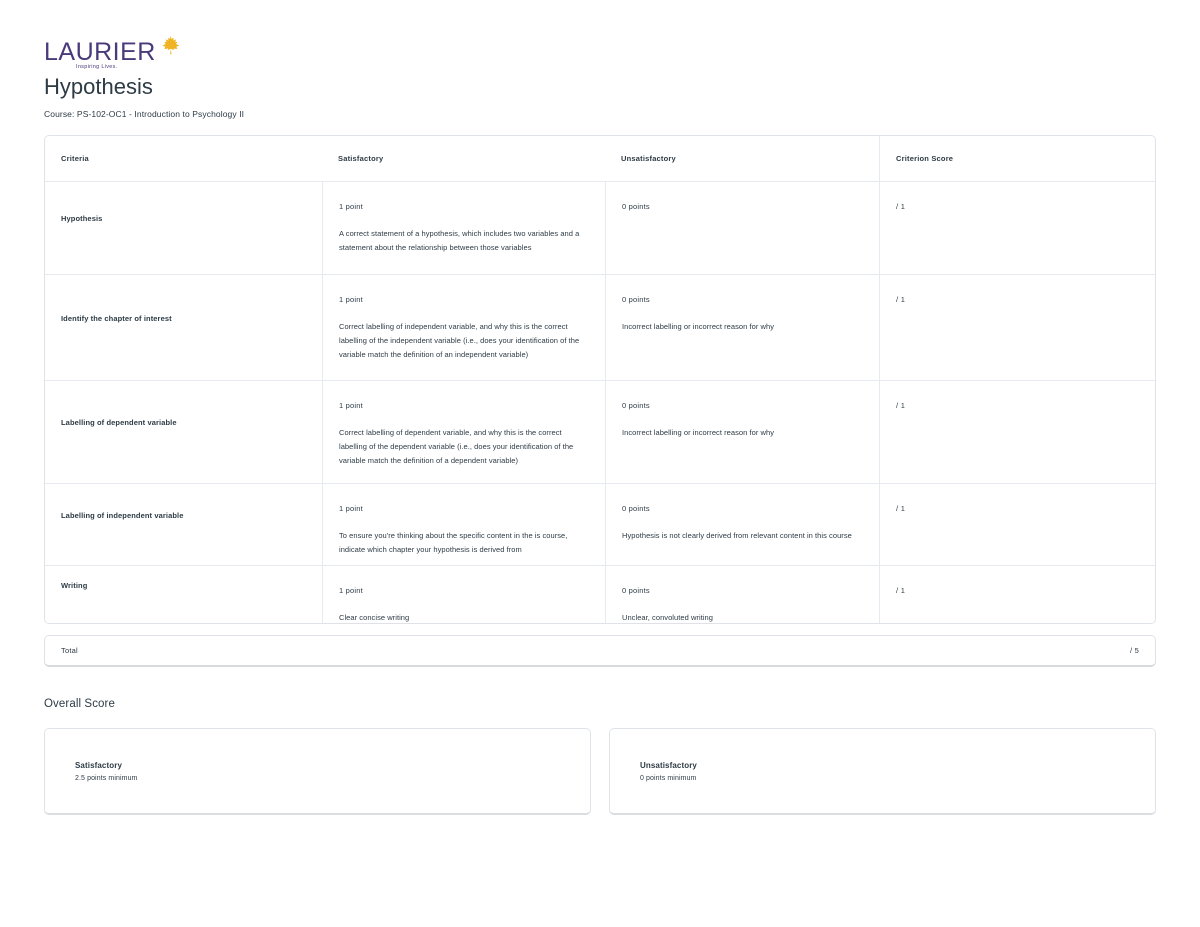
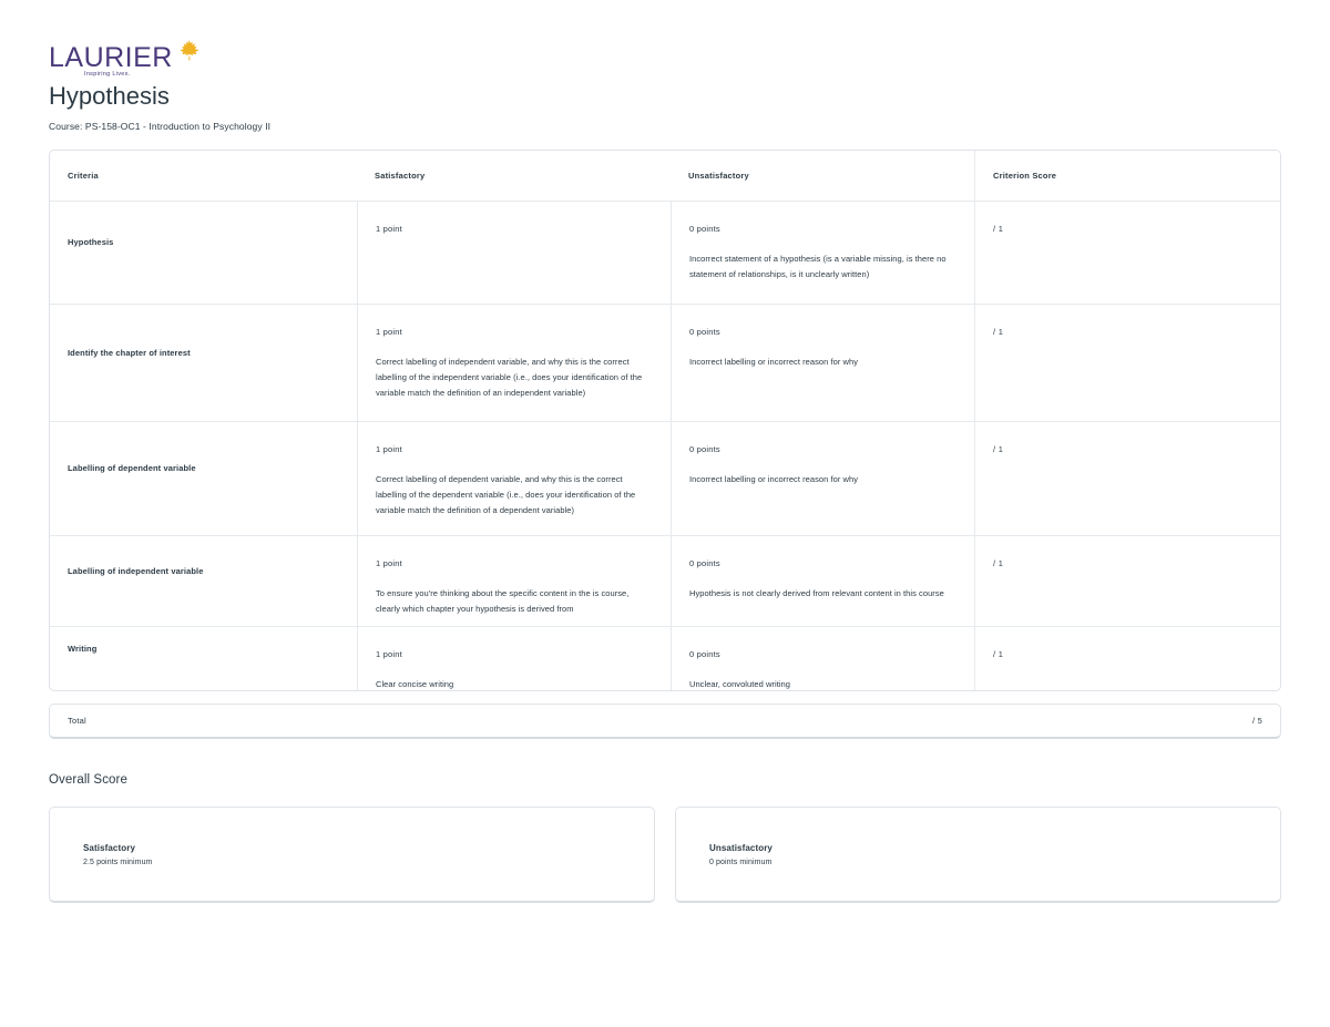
  LAURIER
  Hypothesis
- Course: PS-102-OC1 - Introduction to Psychology II
+ Course: PS-158-OC1 - Introduction to Psychology II
  Criteria
  Satisfactory
  Unsatisfactory
  Criterion Score
  Hypothesis
  1 point
- A correct statement of a hypothesis, which includes two variables and a statement about the relationship between those variables
  0 points
+ Incorrect statement of a hypothesis (is a variable missing, is there no statement of relationships, is it unclearly written)
  / 1
  Identify the chapter of interest
  1 point
  Correct labelling of independent variable, and why this is the correct labelling of the independent variable (i.e., does your identification of the variable match the definition of an independent variable)
  0 points
  Incorrect labelling or incorrect reason for why
  / 1
  Labelling of dependent variable
  1 point
  Correct labelling of dependent variable, and why this is the correct labelling of the dependent variable (i.e., does your identification of the variable match the definition of a dependent variable)
  0 points
  Incorrect labelling or incorrect reason for why
  / 1
  Labelling of independent variable
  1 point
- To ensure you're thinking about the specific content in the is course, indicate which chapter your hypothesis is derived from
+ To ensure you're thinking about the specific content in the is course, clearly which chapter your hypothesis is derived from
  0 points
  Hypothesis is not clearly derived from relevant content in this course
  / 1
  Writing
  1 point
  Clear concise writing
  0 points
  Unclear, convoluted writing
  / 1
  Total
  / 5
  Overall Score
  Satisfactory
  Unsatisfactory
